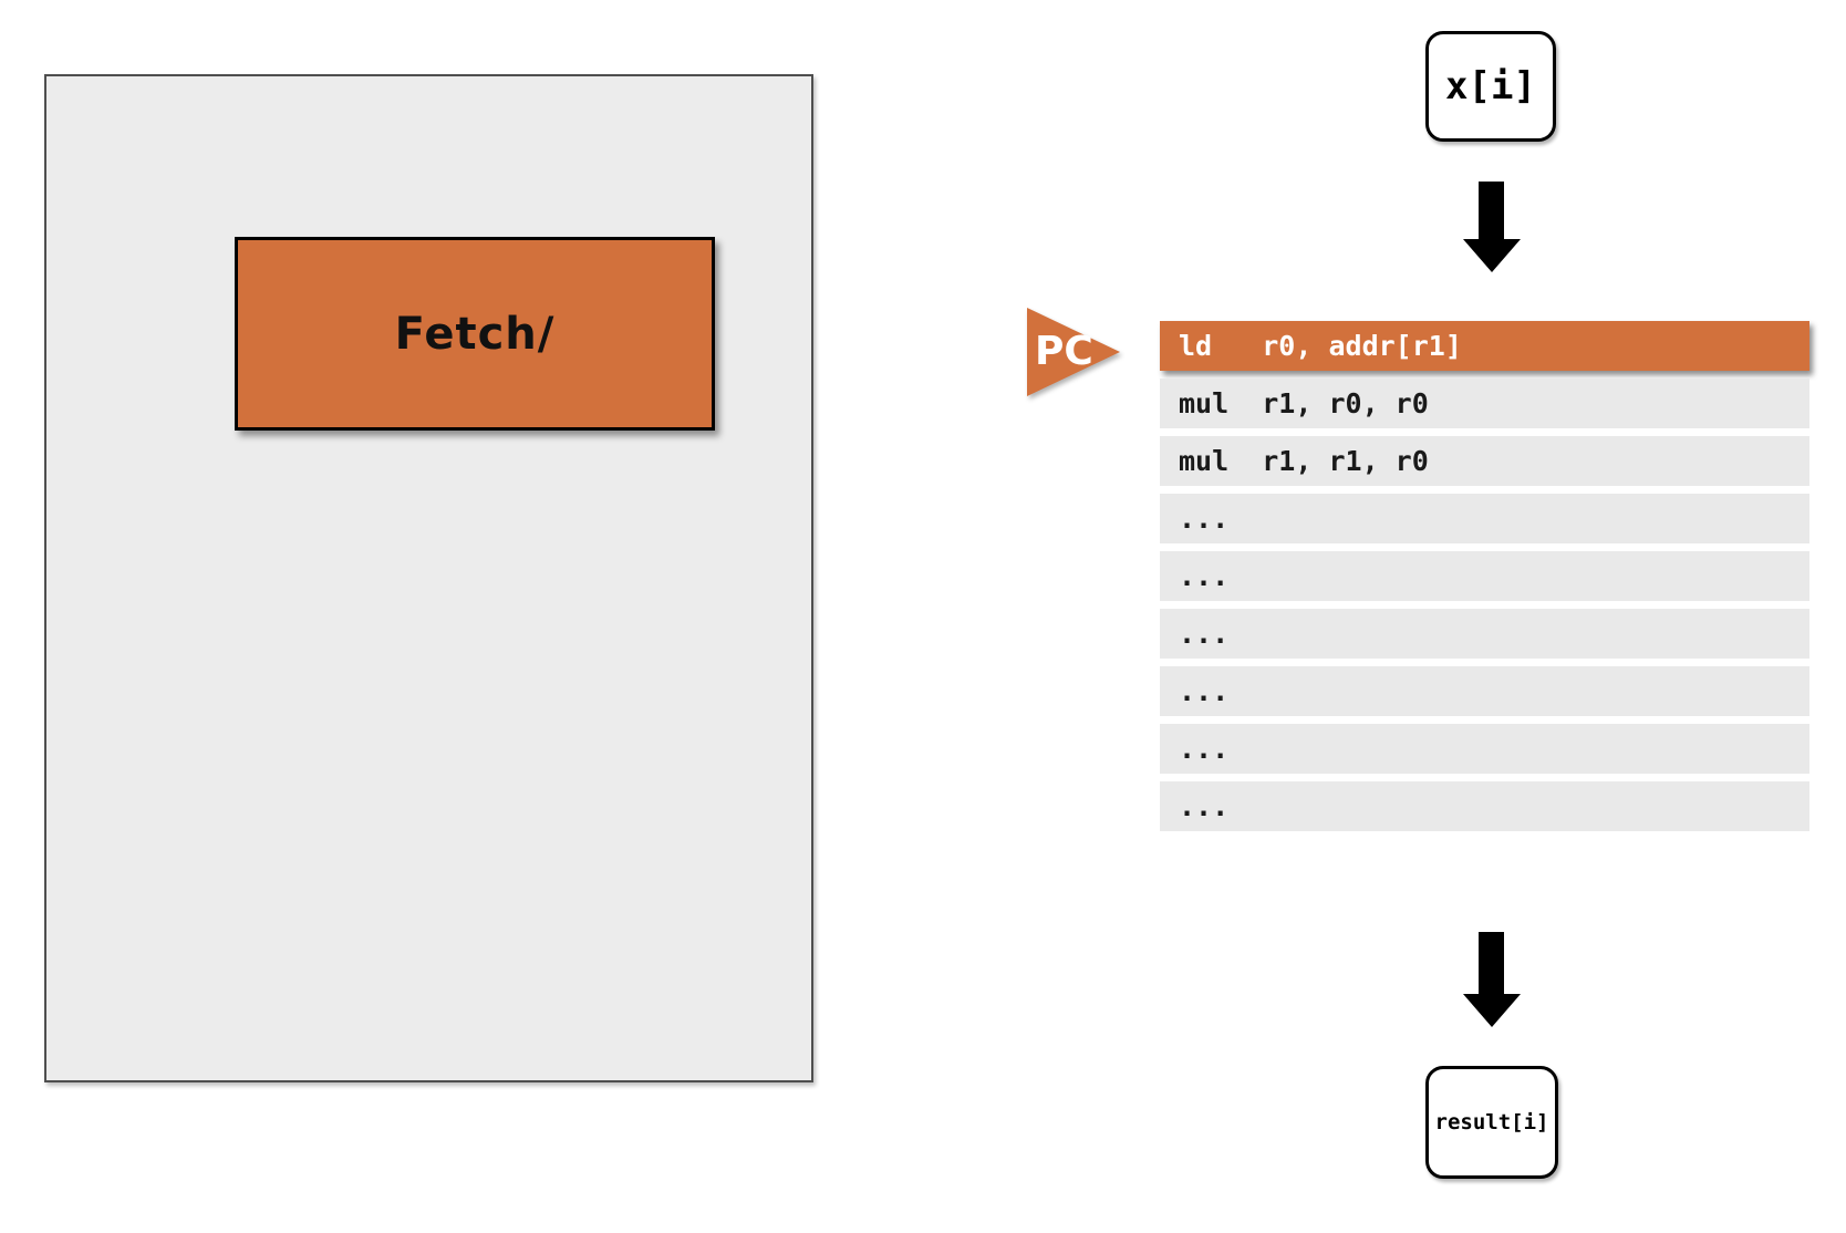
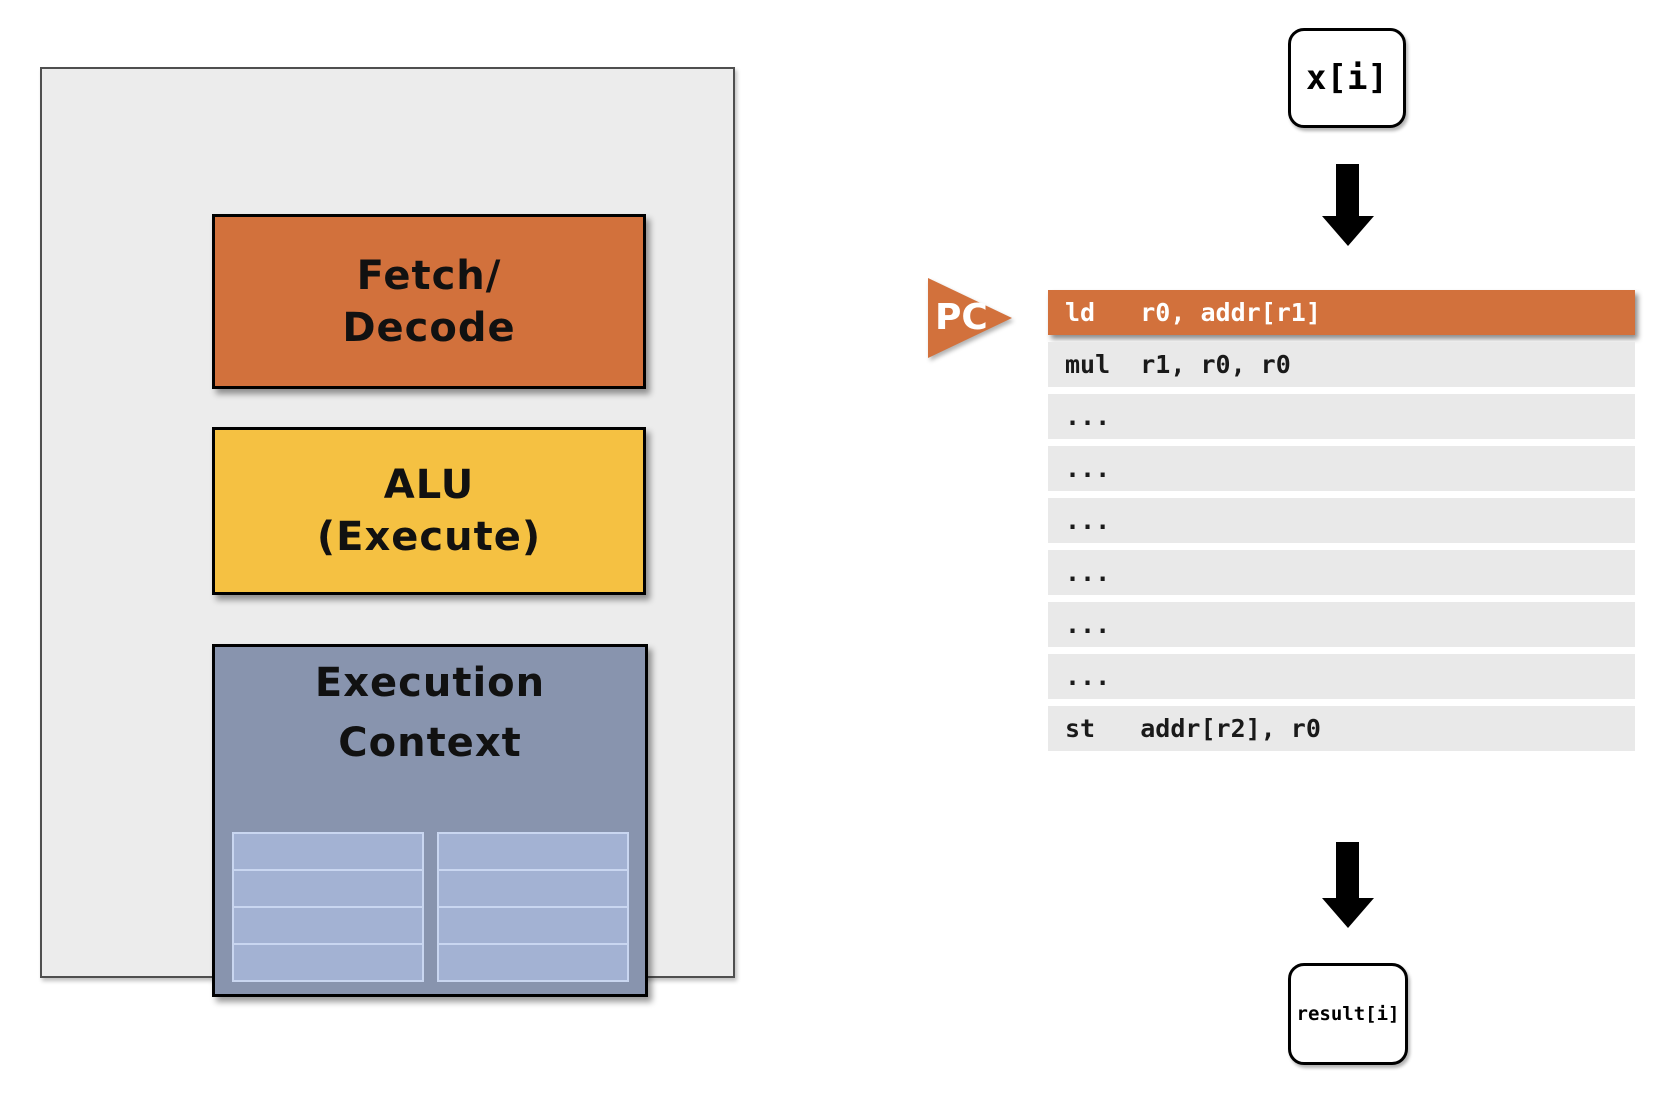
  Fetch/
+ Decode
+ ALU
+ (Execute)
+ Execution
+ Context
  x[i]
  PC
  ld r0, addr[r1]
  mul r1, r0, r0
- mul r1, r1, r0
  ...
  ...
  ...
  ...
  ...
  ...
+ st addr[r2], r0
  result[i]
